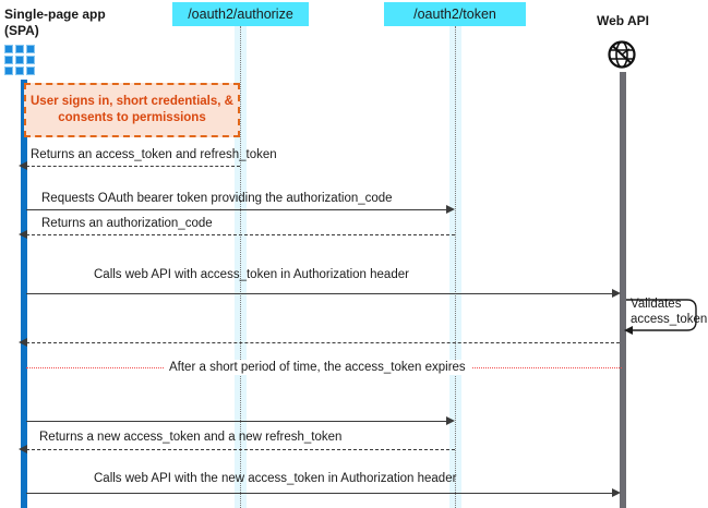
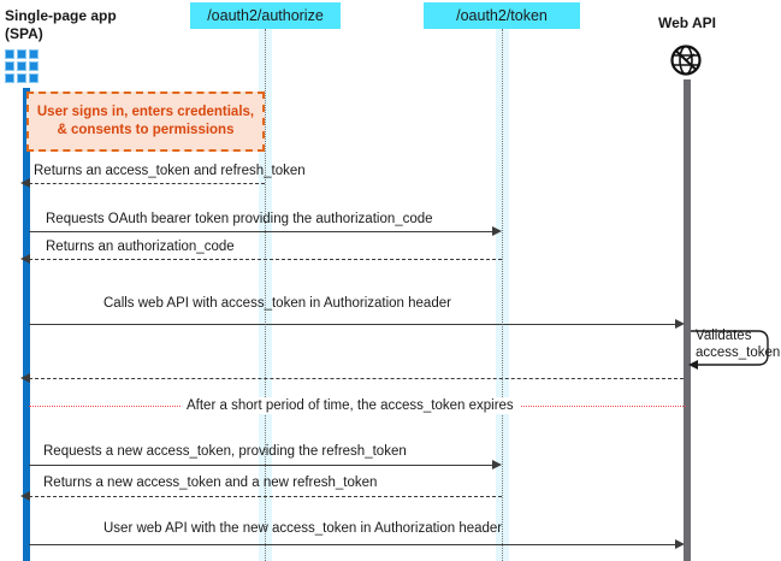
  Single-page app
  (SPA)
  /oauth2/authorize
  /oauth2/token
  Web API
- User signs in, short credentials, & consents to permissions
+ User signs in, enters credentials, & consents to permissions
  Returns an access_token and refresh_token
  Requests OAuth bearer token providing the authorization_code
  Returns an authorization_code
  Calls web API with access_token in Authorization header
  Validates
  access_token
  After a short period of time, the access_token expires
+ Requests a new access_token, providing the refresh_token
  Returns a new access_token and a new refresh_token
- Calls web API with the new access_token in Authorization header
+ User web API with the new access_token in Authorization header
